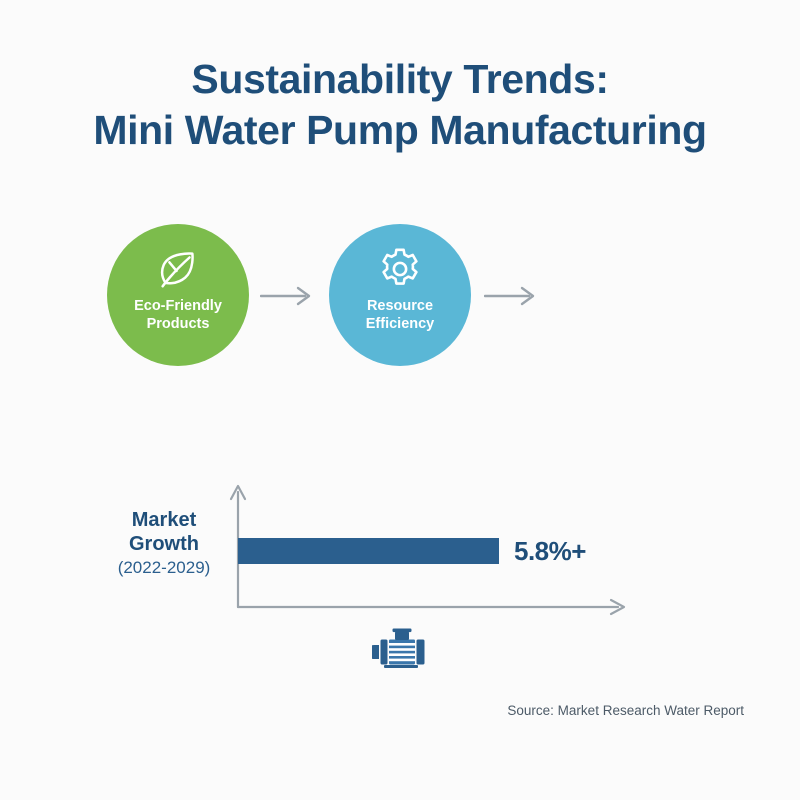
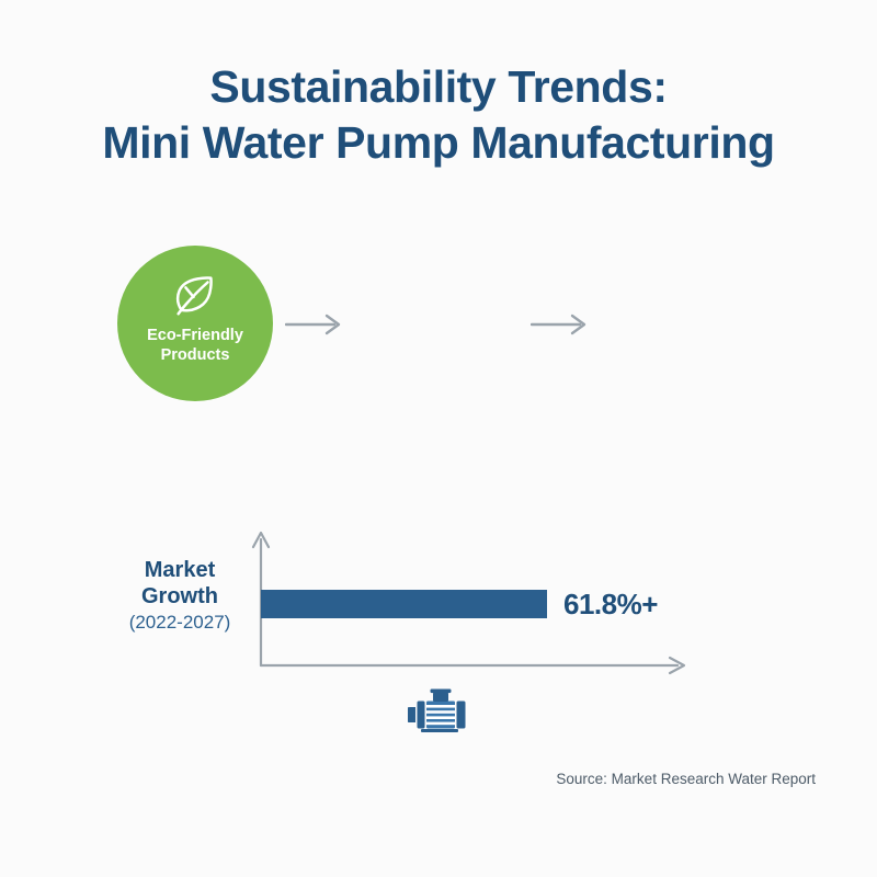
  Sustainability Trends:
  Mini Water Pump Manufacturing
  Eco-Friendly
  Products
- Resource
- Efficiency
  Market
  Growth
- (2022-2029)
+ (2022-2027)
- 5.8%+
+ 61.8%+
  Source: Market Research Water Report
